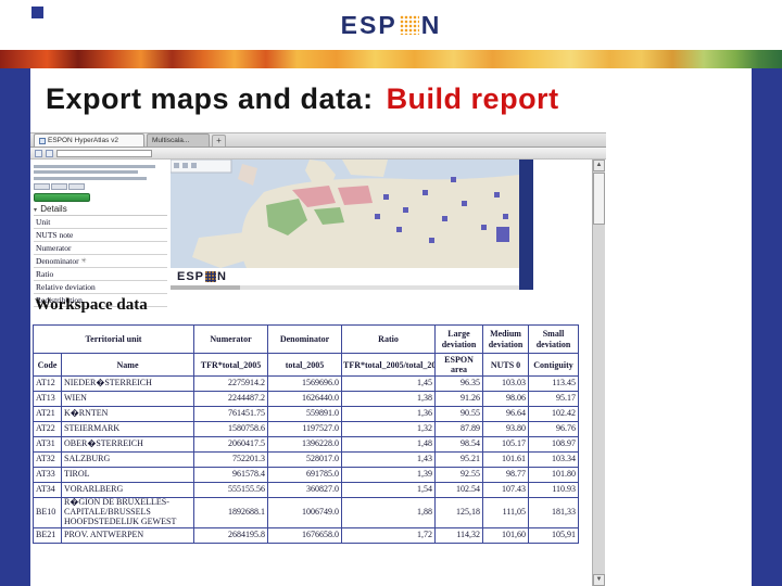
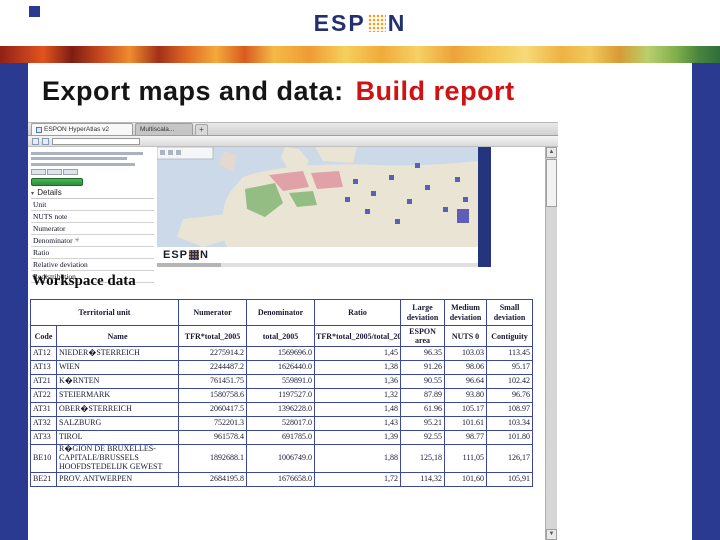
  ESP
  N
  Export maps and data: Build report
  +
  Details
  Unit
  NUTS note
  Numerator
  Denominator
  Ratio
  Relative deviation
  Redistribution
  ESP
  N
  Workspace data
  Territorial unit	Numerator	Denominator	Ratio	Large deviation	Medium deviation	Small deviation
  Code	Name	TFR*total_2005	total_2005	TFR*total_2005/total_20	ESPON area	NUTS 0	Contiguity
  AT12	NIEDER�STERREICH	2275914.2	1569696.0	1,45	96.35	103.03	113.45
  AT13	WIEN	2244487.2	1626440.0	1,38	91.26	98.06	95.17
  AT21	K�RNTEN	761451.75	559891.0	1,36	90.55	96.64	102.42
  AT22	STEIERMARK	1580758.6	1197527.0	1,32	87.89	93.80	96.76
- AT31	OBER�STERREICH	2060417.5	1396228.0	1,48	98.54	105.17	108.97
+ AT31	OBER�STERREICH	2060417.5	1396228.0	1,48	61.96	105.17	108.97
  AT32	SALZBURG	752201.3	528017.0	1,43	95.21	101.61	103.34
  AT33	TIROL	961578.4	691785.0	1,39	92.55	98.77	101.80
- AT34	VORARLBERG	555155.56	360827.0	1,54	102.54	107.43	110.93
- BE10	R�GION DE BRUXELLES-CAPITALE/BRUSSELS HOOFDSTEDELIJK GEWEST	1892688.1	1006749.0	1,88	125,18	111,05	181,33
+ BE10	R�GION DE BRUXELLES-CAPITALE/BRUSSELS HOOFDSTEDELIJK GEWEST	1892688.1	1006749.0	1,88	125,18	111,05	126,17
  BE21	PROV. ANTWERPEN	2684195.8	1676658.0	1,72	114,32	101,60	105,91
